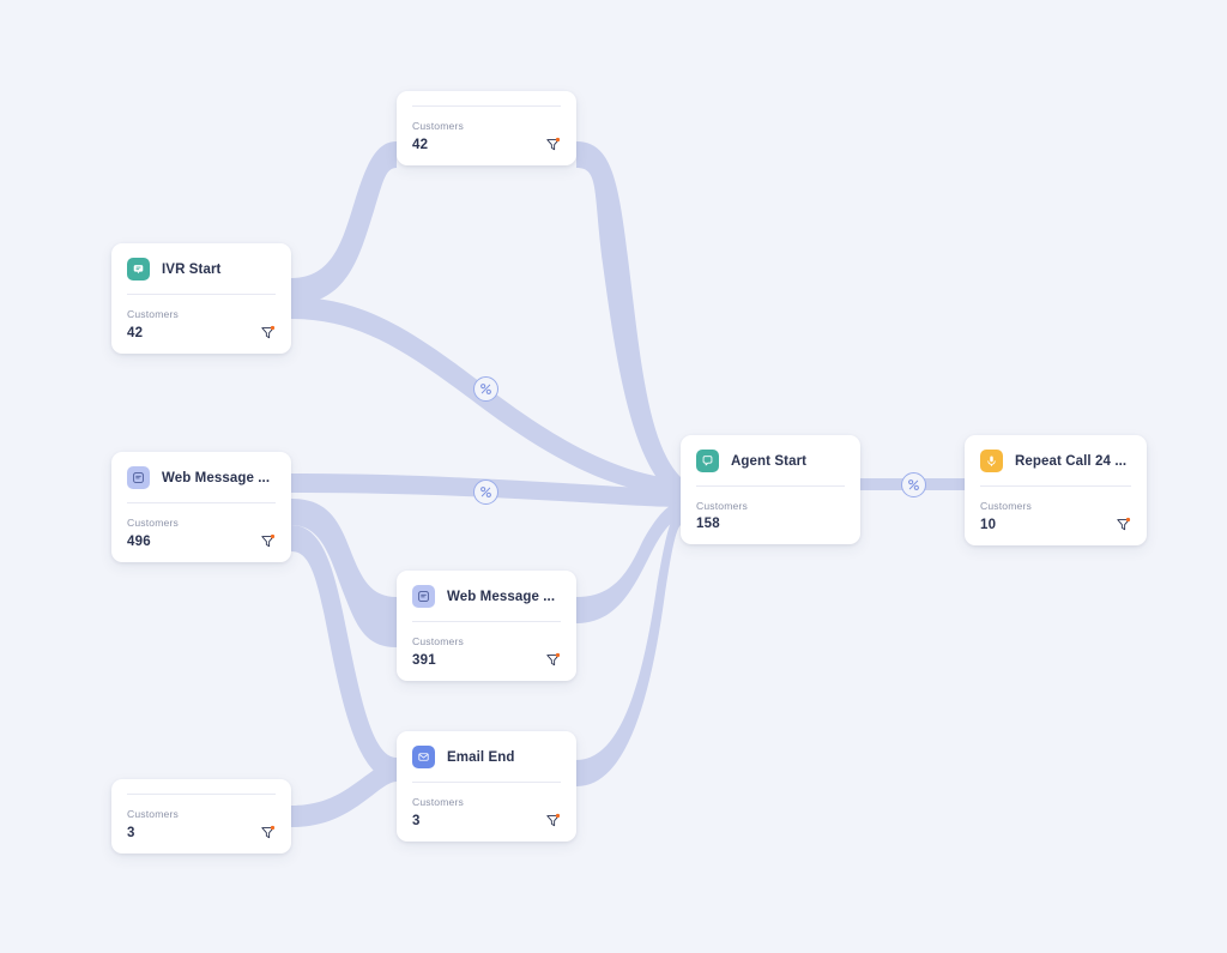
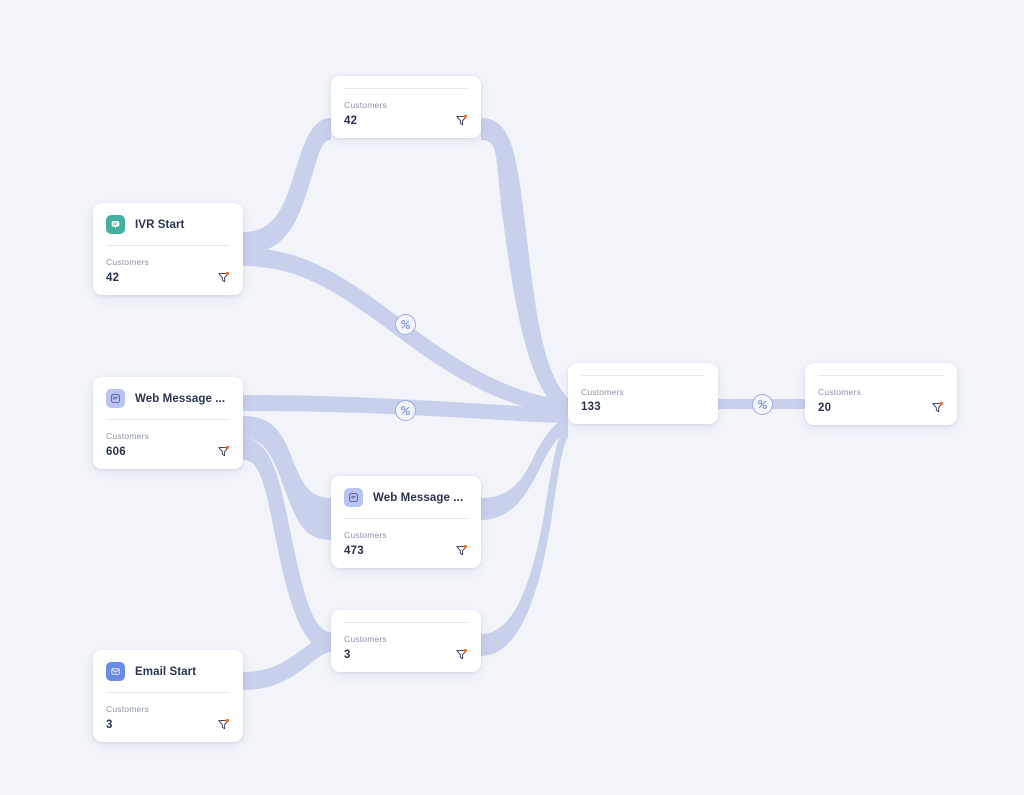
  Customers
  42
  IVR Start
  Customers
  42
  Web Message ...
  Customers
- 496
+ 606
  Web Message ...
  Customers
- 391
+ 473
- Agent Start
  Customers
- 158
+ 133
- Repeat Call 24 ...
  Customers
- 10
+ 20
- Email End
  Customers
  3
+ Email Start
  Customers
  3
